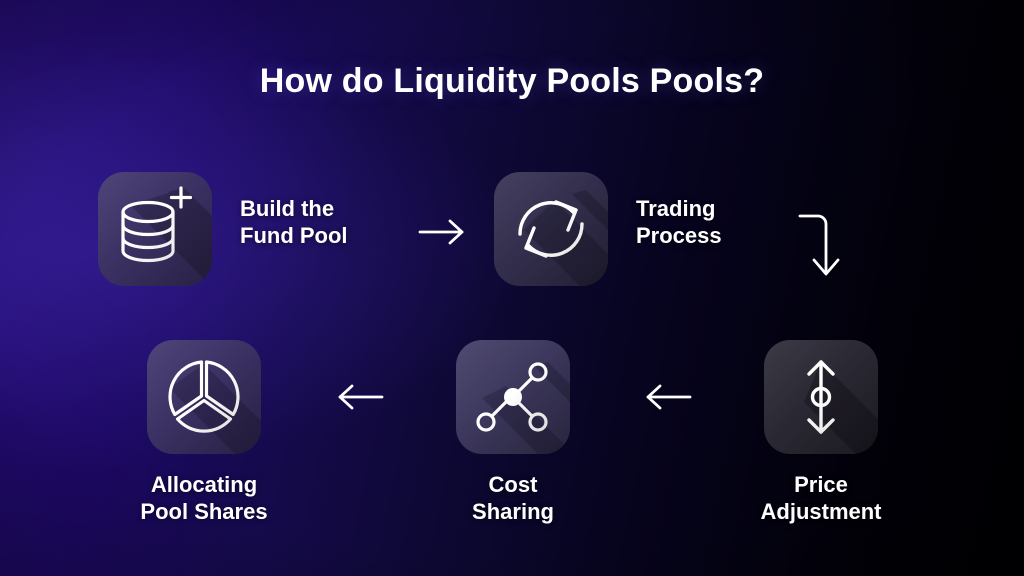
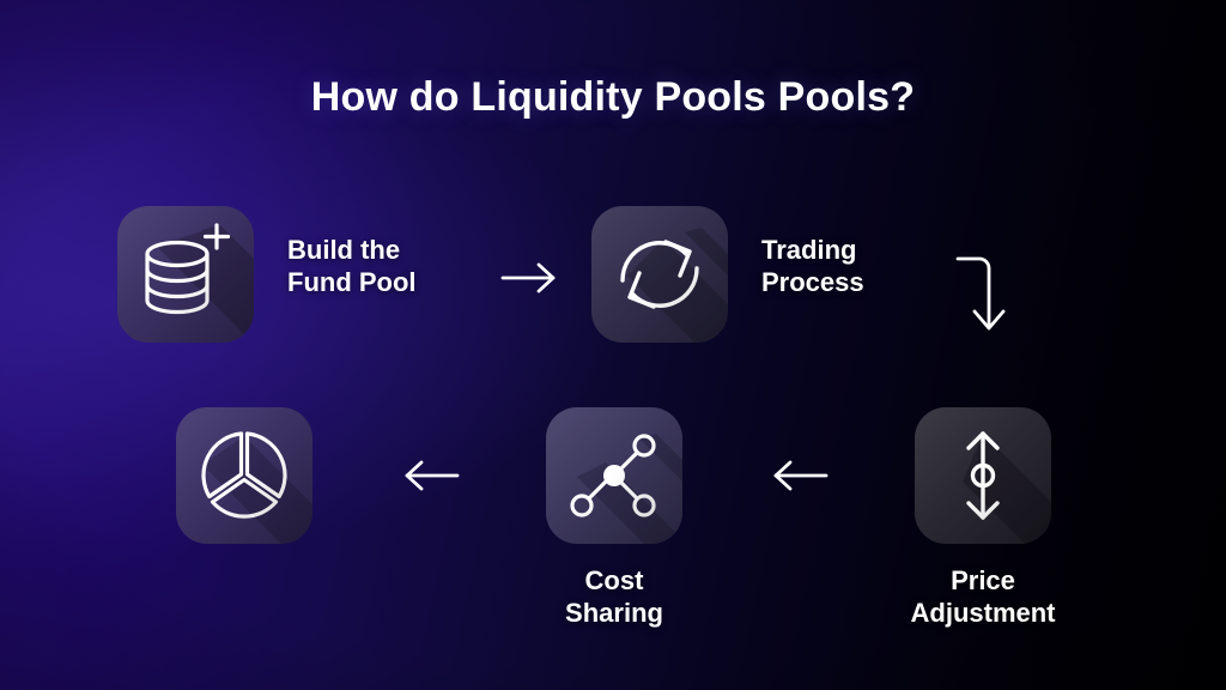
  How do Liquidity Pools Pools?
  Build the
  Fund Pool
  Trading
  Process
- Allocating
- Pool Shares
  Cost
  Sharing
  Price
  Adjustment
